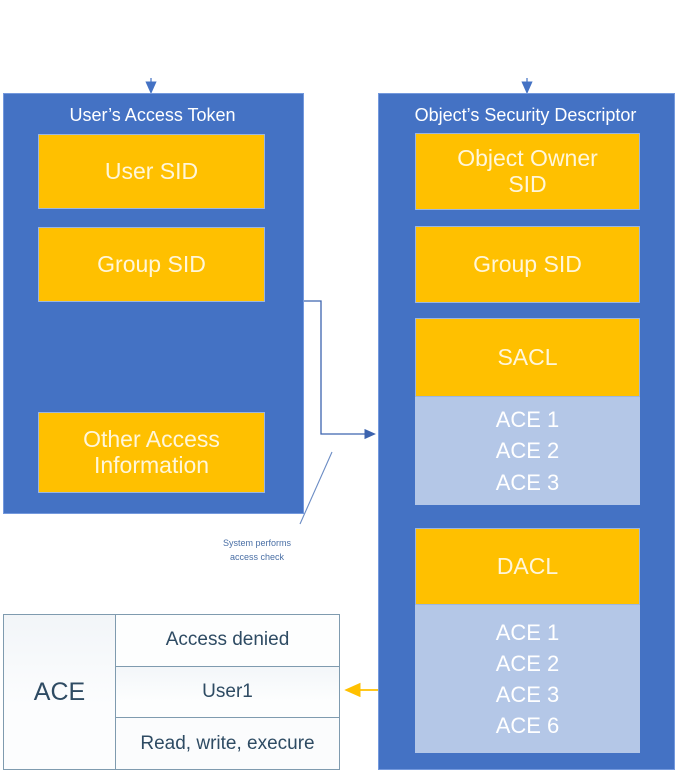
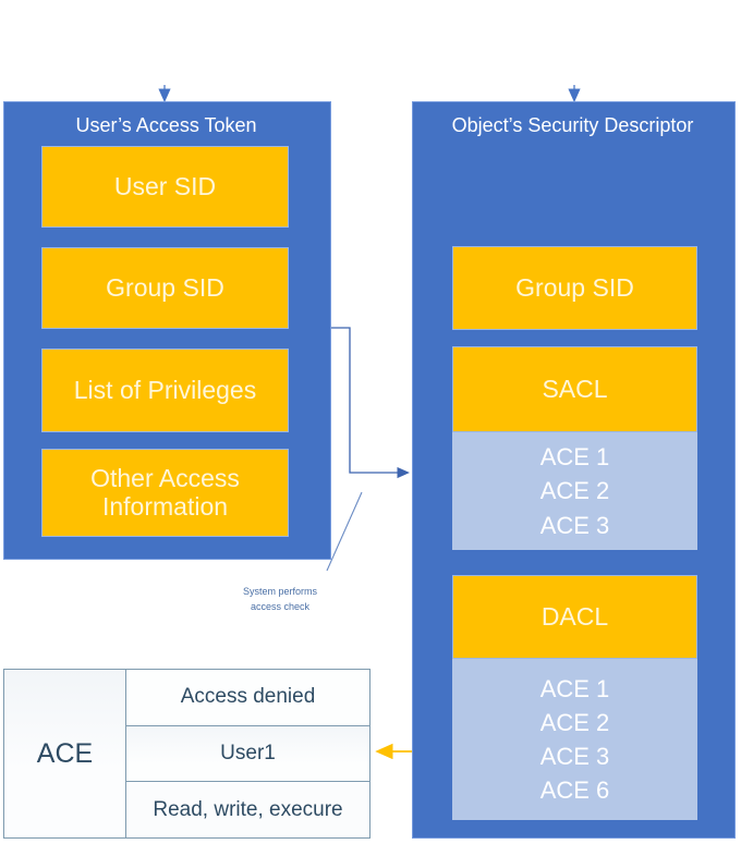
  User’s Access Token
  User SID
  Group SID
+ List of Privileges
  Other Access
  Information
  Object’s Security Descriptor
- Object Owner
- SID
  Group SID
  SACL
  ACE 1
  ACE 2
  ACE 3
  DACL
  ACE 1
  ACE 2
  ACE 3
  ACE 6
  System performs
  access check
  ACE
  Access denied
  User1
  Read, write, execure
